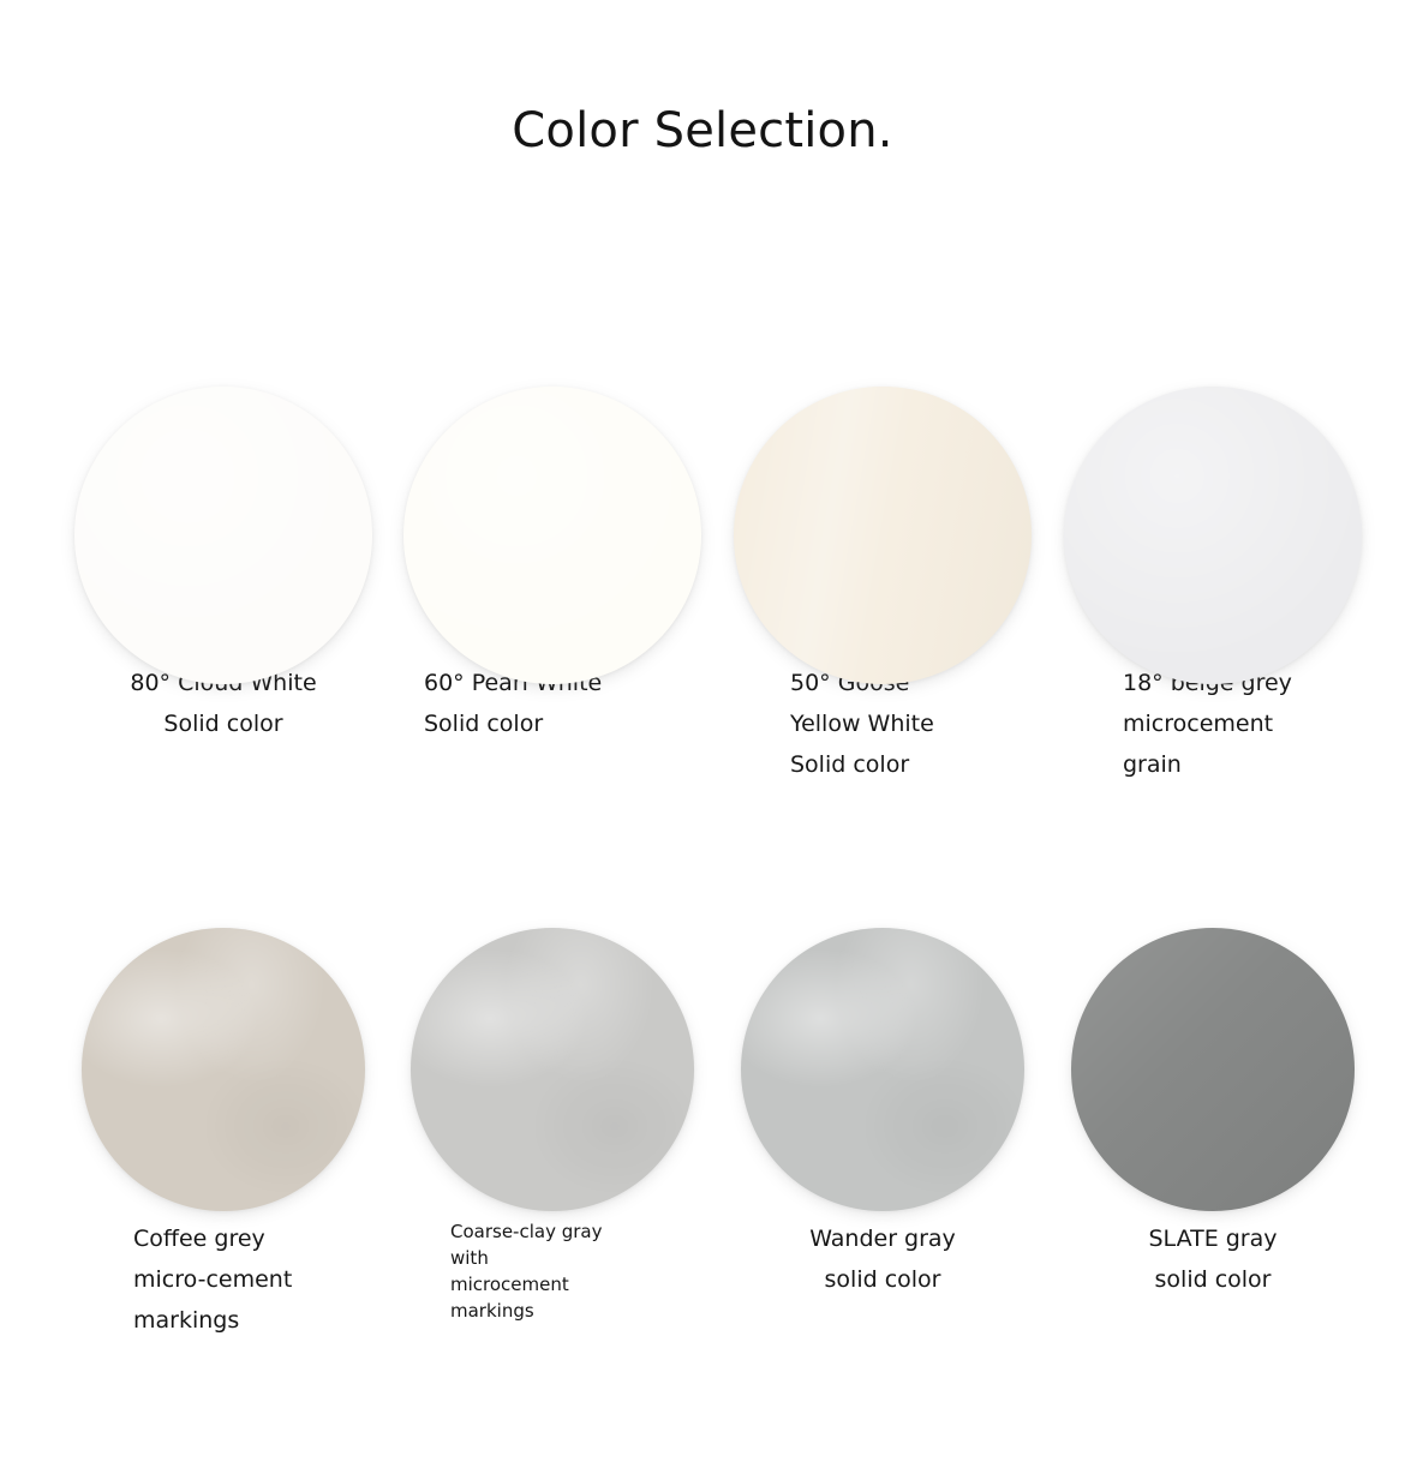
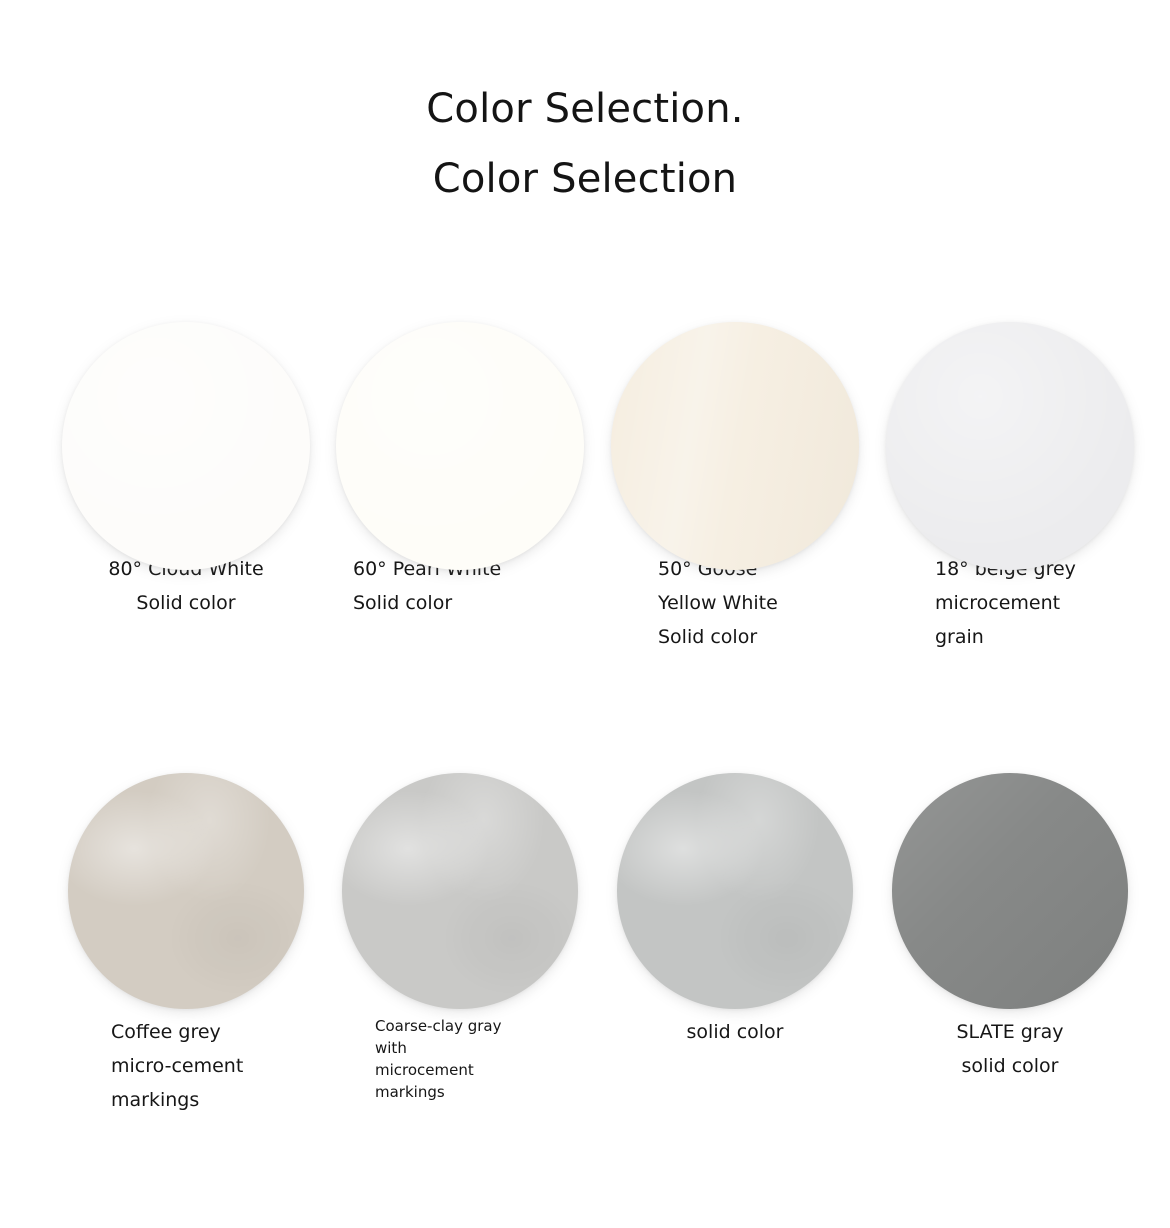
  Color Selection.
+ Color Selection
  80° Cl White
  Solid color
  60° Pearlite
  Solid color
  50° Goe
  Yellow White
  Solid color
  18° be grey
  microcement
  grain
  Coffee grey
  micro-cement
  markings
  Coarse-clay gray
  with
  microcement
  markings
- Wander gray
  solid color
  SLATE gray
  solid color
